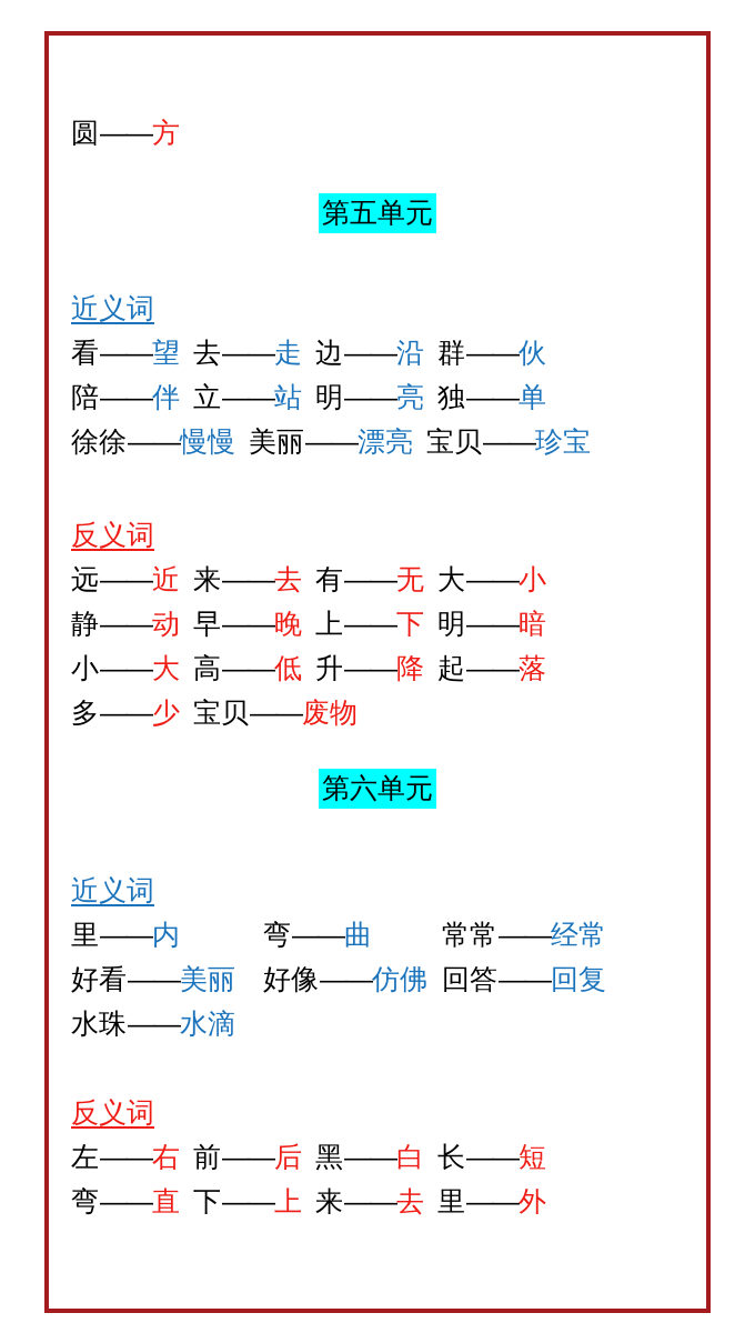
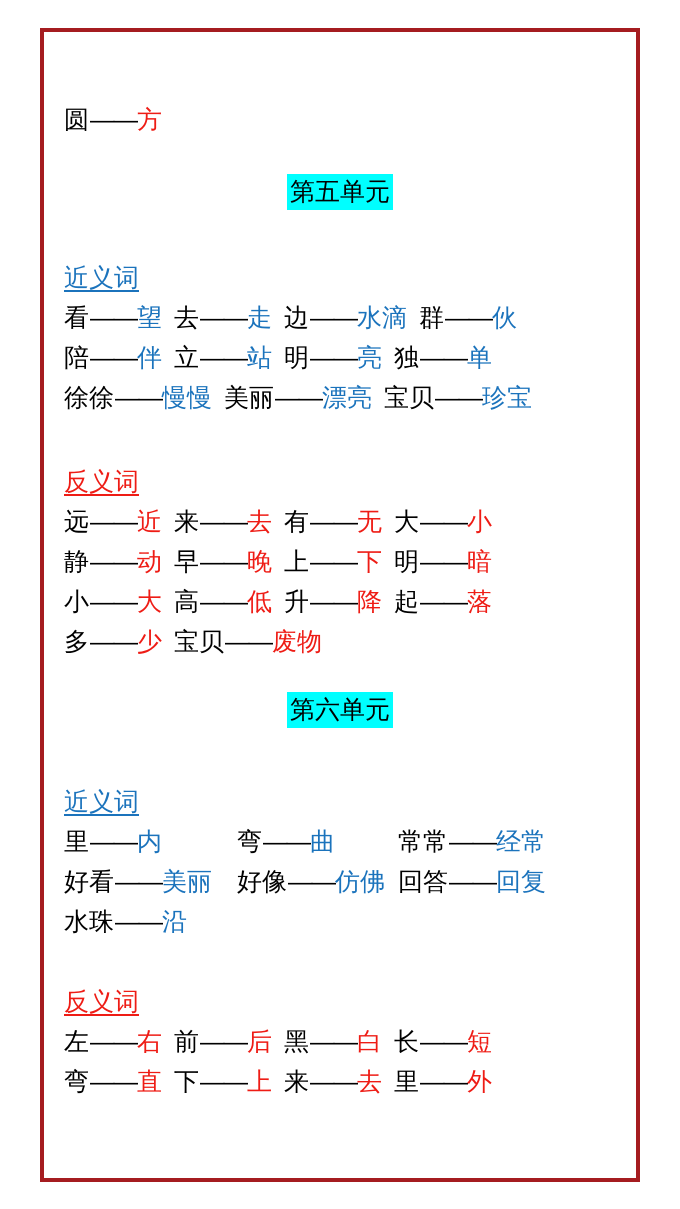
  圆——方
  第五单元
  近义词
- 看——望 去——走 边——沿 群——伙
+ 看——望 去——走 边——水滴 群——伙
  陪——伴 立——站 明——亮 独——单
  徐徐——慢慢 美丽——漂亮 宝贝——珍宝
  反义词
  远——近 来——去 有——无 大——小
  静——动 早——晚 上——下 明——暗
  小——大 高——低 升——降 起——落
  多——少 宝贝——废物
  第六单元
  近义词
  里——内
  弯——曲
  常常——经常
  好看——美丽
  好像——仿佛
  回答——回复
- 水珠——水滴
+ 水珠——沿
  反义词
  左——右 前——后 黑——白 长——短
  弯——直 下——上 来——去 里——外
